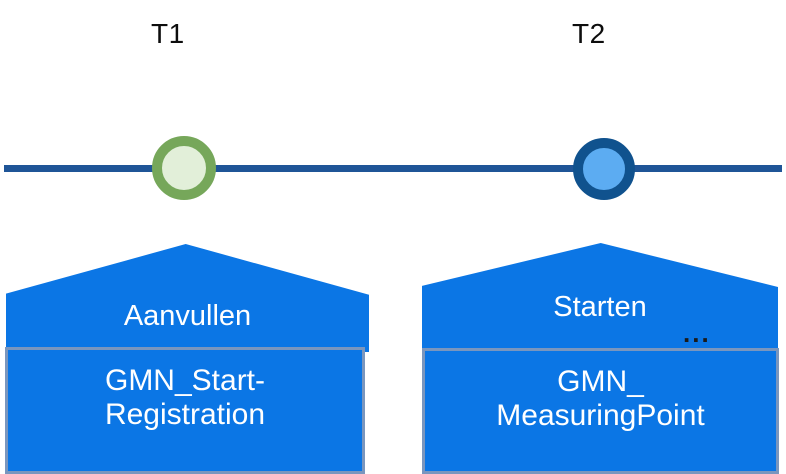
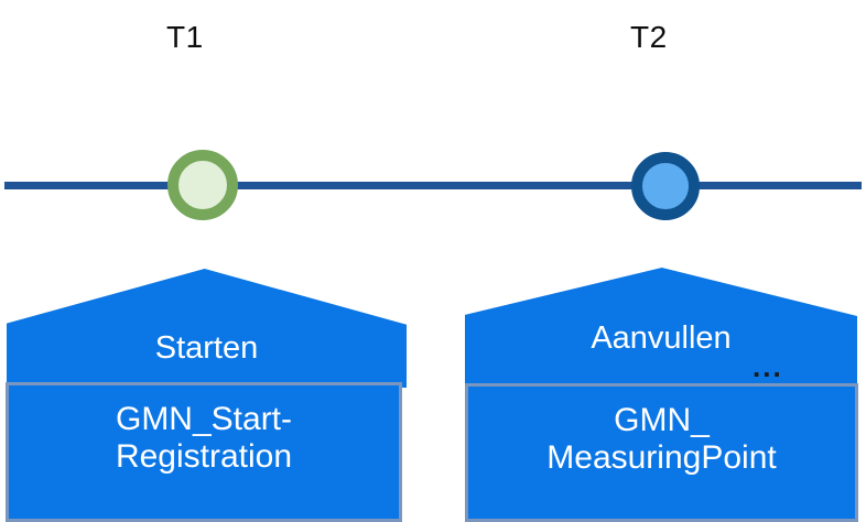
  T1
  T2
- Aanvullen
+ Starten
  GMN_Start-
  Registration
- Starten
+ Aanvullen
  ...
  GMN_
  MeasuringPoint
